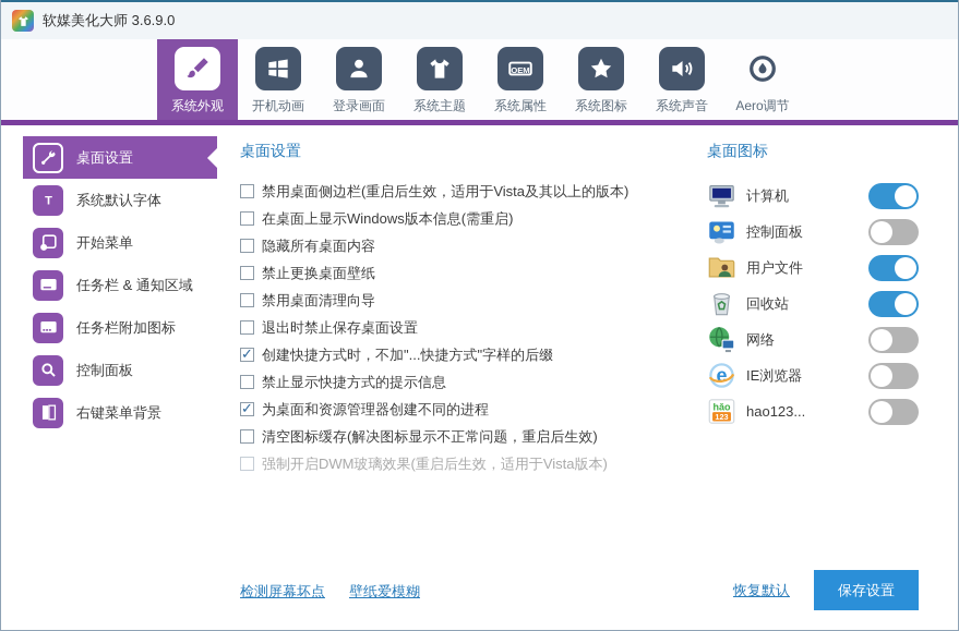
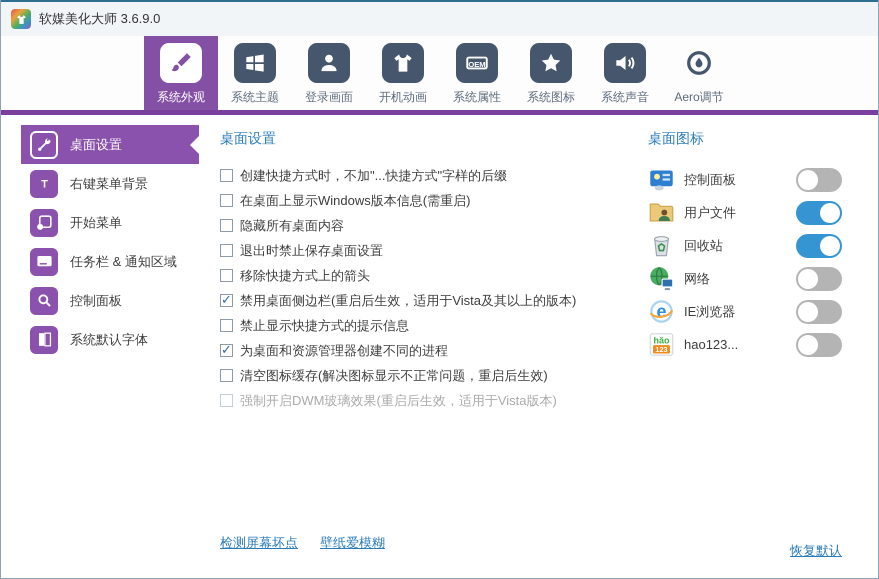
  软媒美化大师 3.6.9.0
  系统外观
- 开机动画
+ 系统主题
  登录画面
- 系统主题
+ 开机动画
  OEM
  系统属性
  系统图标
  系统声音
  Aero调节
  桌面设置
  T
- 系统默认字体
+ 右键菜单背景
  开始菜单
  任务栏 & 通知区域
- 任务栏附加图标
  控制面板
- 右键菜单背景
+ 系统默认字体
  桌面设置
- 禁用桌面侧边栏(重启后生效，适用于Vista及其以上的版本)
+ 创建快捷方式时，不加"...快捷方式"字样的后缀
  在桌面上显示Windows版本信息(需重启)
  隐藏所有桌面内容
- 禁止更换桌面壁纸
- 禁用桌面清理向导
  退出时禁止保存桌面设置
+ 移除快捷方式上的箭头
- 创建快捷方式时，不加"...快捷方式"字样的后缀
+ 禁用桌面侧边栏(重启后生效，适用于Vista及其以上的版本)
  禁止显示快捷方式的提示信息
  为桌面和资源管理器创建不同的进程
  清空图标缓存(解决图标显示不正常问题，重启后生效)
  强制开启DWM玻璃效果(重启后生效，适用于Vista版本)
  检测屏幕坏点
  壁纸爱模糊
  桌面图标
- 计算机
  控制面板
  用户文件
  回收站
  网络
  e
  IE浏览器
  hǎo
  123
  hao123...
  恢复默认
- 保存设置
